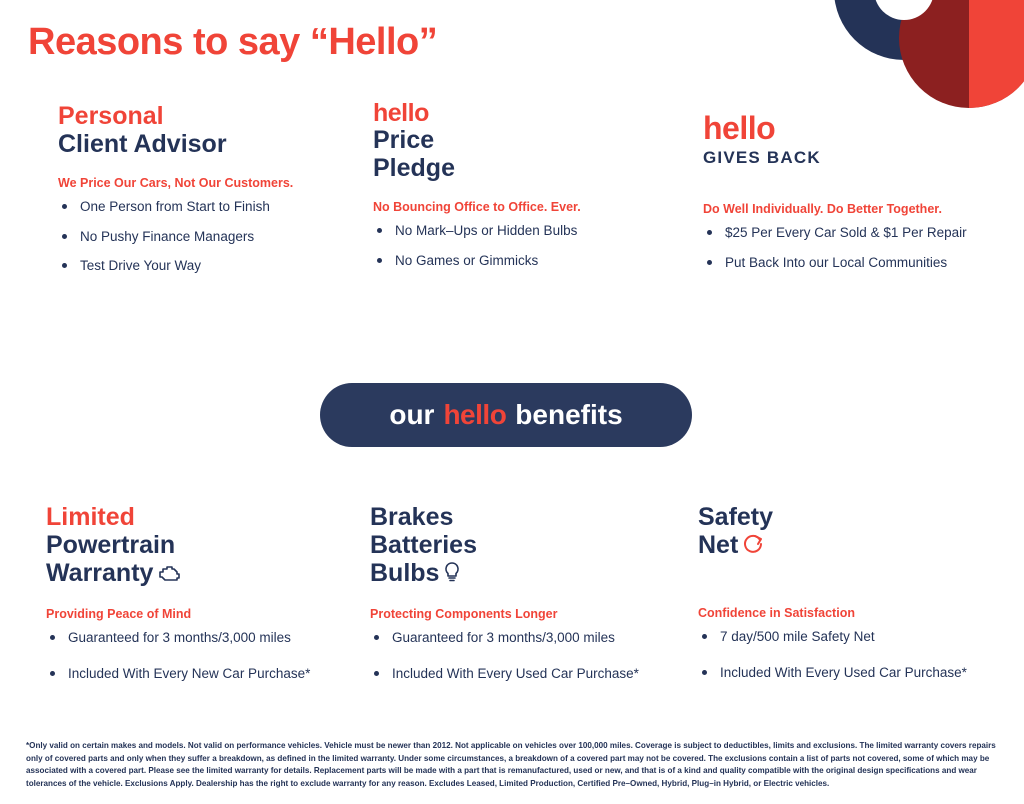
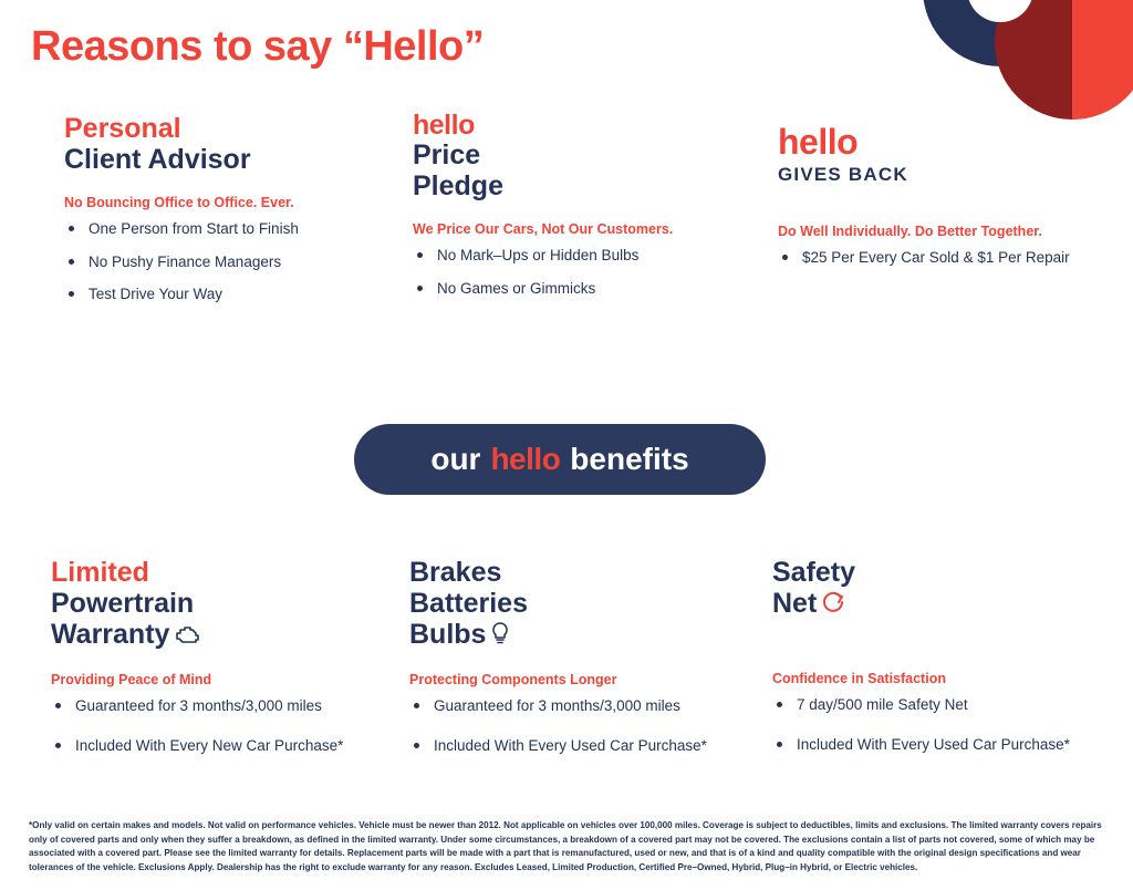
  Reasons to say “Hello”
  Personal
  Client Advisor
- We Price Our Cars, Not Our Customers.
+ No Bouncing Office to Office. Ever.
  One Person from Start to Finish
  No Pushy Finance Managers
  Test Drive Your Way
  hello
  Price
  Pledge
- No Bouncing Office to Office. Ever.
+ We Price Our Cars, Not Our Customers.
  No Mark–Ups or Hidden Bulbs
  No Games or Gimmicks
  hello
  GIVES BACK
  Do Well Individually. Do Better Together.
  $25 Per Every Car Sold & $1 Per Repair
- Put Back Into our Local Communities
  our
  hello
  benefits
  Limited
  Powertrain
  Warranty
  Providing Peace of Mind
  Guaranteed for 3 months/3,000 miles
  Included With Every New Car Purchase*
  Brakes
  Batteries
  Bulbs
  Protecting Components Longer
  Guaranteed for 3 months/3,000 miles
  Included With Every Used Car Purchase*
  Safety
  Net
  Confidence in Satisfaction
  7 day/500 mile Safety Net
  Included With Every Used Car Purchase*
  *Only valid on certain makes and models. Not valid on performance vehicles. Vehicle must be newer than 2012. Not applicable on vehicles over 100,000 miles. Coverage is subject to deductibles, limits and exclusions. The limited warranty covers repairs only of covered parts and only when they suffer a breakdown, as defined in the limited warranty. Under some circumstances, a breakdown of a covered part may not be covered. The exclusions contain a list of parts not covered, some of which may be associated with a covered part. Please see the limited warranty for details. Replacement parts will be made with a part that is remanufactured, used or new, and that is of a kind and quality compatible with the original design specifications and wear tolerances of the vehicle. Exclusions Apply. Dealership has the right to exclude warranty for any reason. Excludes Leased, Limited Production, Certified Pre–Owned, Hybrid, Plug–in Hybrid, or Electric vehicles.
